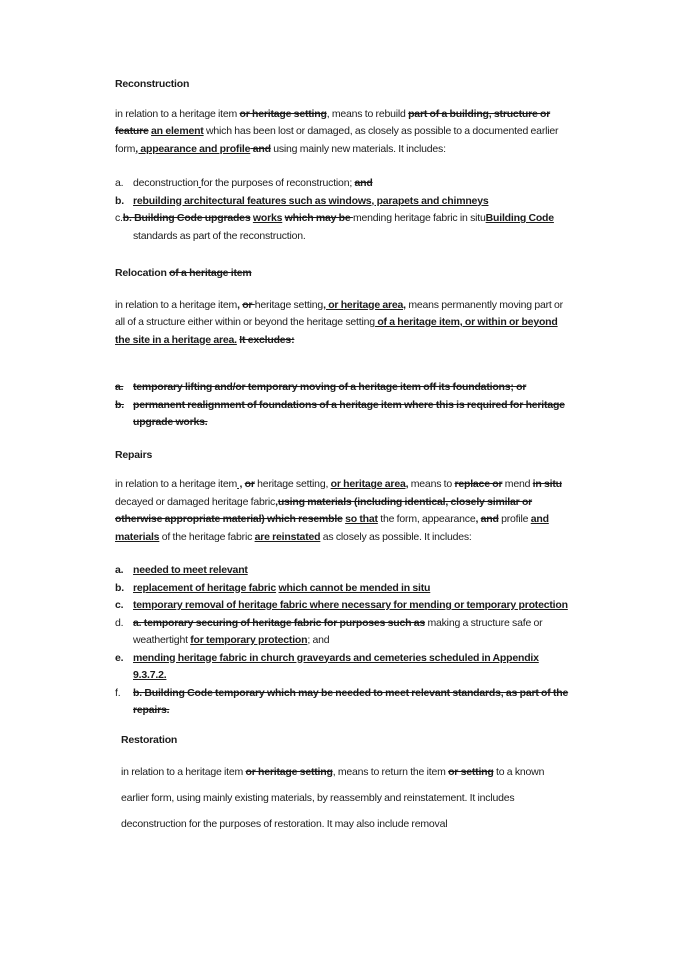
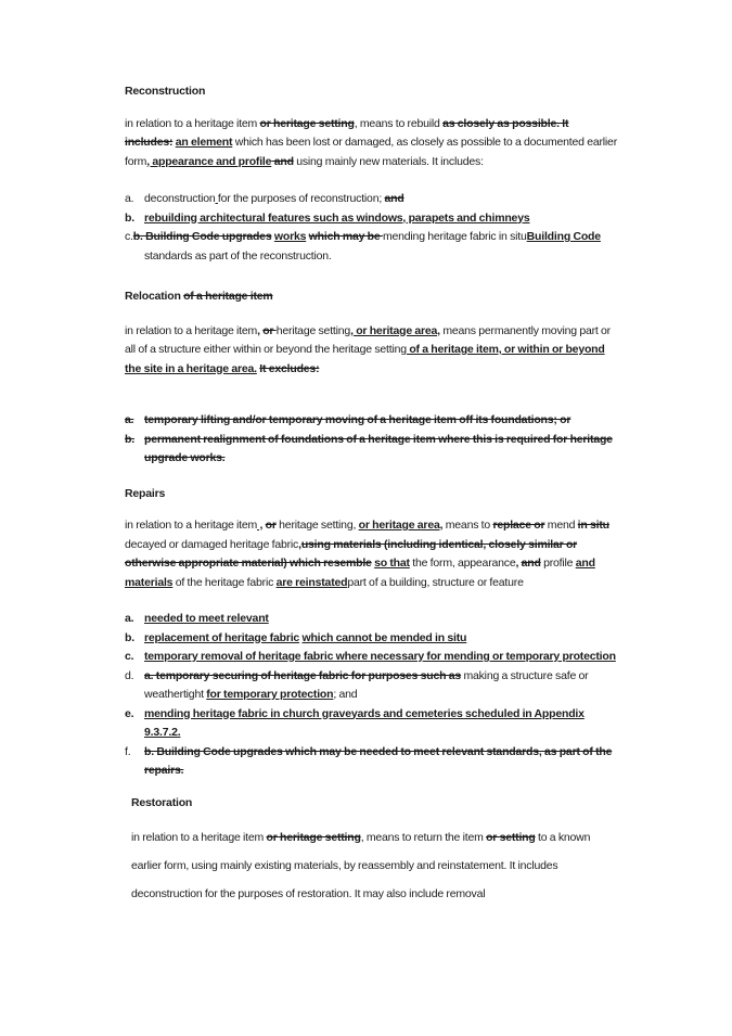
  Reconstruction
- in relation to a heritage item or heritage setting, means to rebuild part of a building, structure or feature an element which has been lost or damaged, as closely as possible to a documented earlier form, appearance and profile and using mainly new materials. It includes:
+ in relation to a heritage item or heritage setting, means to rebuild as closely as possible. It includes: an element which has been lost or damaged, as closely as possible to a documented earlier form, appearance and profile and using mainly new materials. It includes:
  a. deconstruction for the purposes of reconstruction; and
  b. rebuilding architectural features such as windows, parapets and chimneys
  c.b. Building Code upgrades works which may be mending heritage fabric in situBuilding Code standards as part of the reconstruction.
  Relocation of a heritage item
  in relation to a heritage item, or heritage setting, or heritage area, means permanently moving part or all of a structure either within or beyond the heritage setting of a heritage item, or within or beyond the site in a heritage area. It excludes:
  a. temporary lifting and/or temporary moving of a heritage item off its foundations; or
  b. permanent realignment of foundations of a heritage item where this is required for heritage upgrade works.
  Repairs
- in relation to a heritage item , or heritage setting, or heritage area, means to replace or mend in situ decayed or damaged heritage fabric,using materials (including identical, closely similar or otherwise appropriate material) which resemble so that the form, appearance, and profile and materials of the heritage fabric are reinstated as closely as possible. It includes:
+ in relation to a heritage item , or heritage setting, or heritage area, means to replace or mend in situ decayed or damaged heritage fabric,using materials (including identical, closely similar or otherwise appropriate material) which resemble so that the form, appearance, and profile and materials of the heritage fabric are reinstatedpart of a building, structure or feature
  a. needed to meet relevant
  b. replacement of heritage fabric which cannot be mended in situ
  c. temporary removal of heritage fabric where necessary for mending or temporary protection
  d. a. temporary securing of heritage fabric for purposes such as making a structure safe or weathertight for temporary protection; and
  e. mending heritage fabric in church graveyards and cemeteries scheduled in Appendix 9.3.7.2.
- f. b. Building Code temporary which may be needed to meet relevant standards, as part of the repairs.
+ f. b. Building Code upgrades which may be needed to meet relevant standards, as part of the repairs.
  Restoration
  in relation to a heritage item or heritage setting, means to return the item or setting to a known earlier form, using mainly existing materials, by reassembly and reinstatement. It includes deconstruction for the purposes of restoration. It may also include removal
